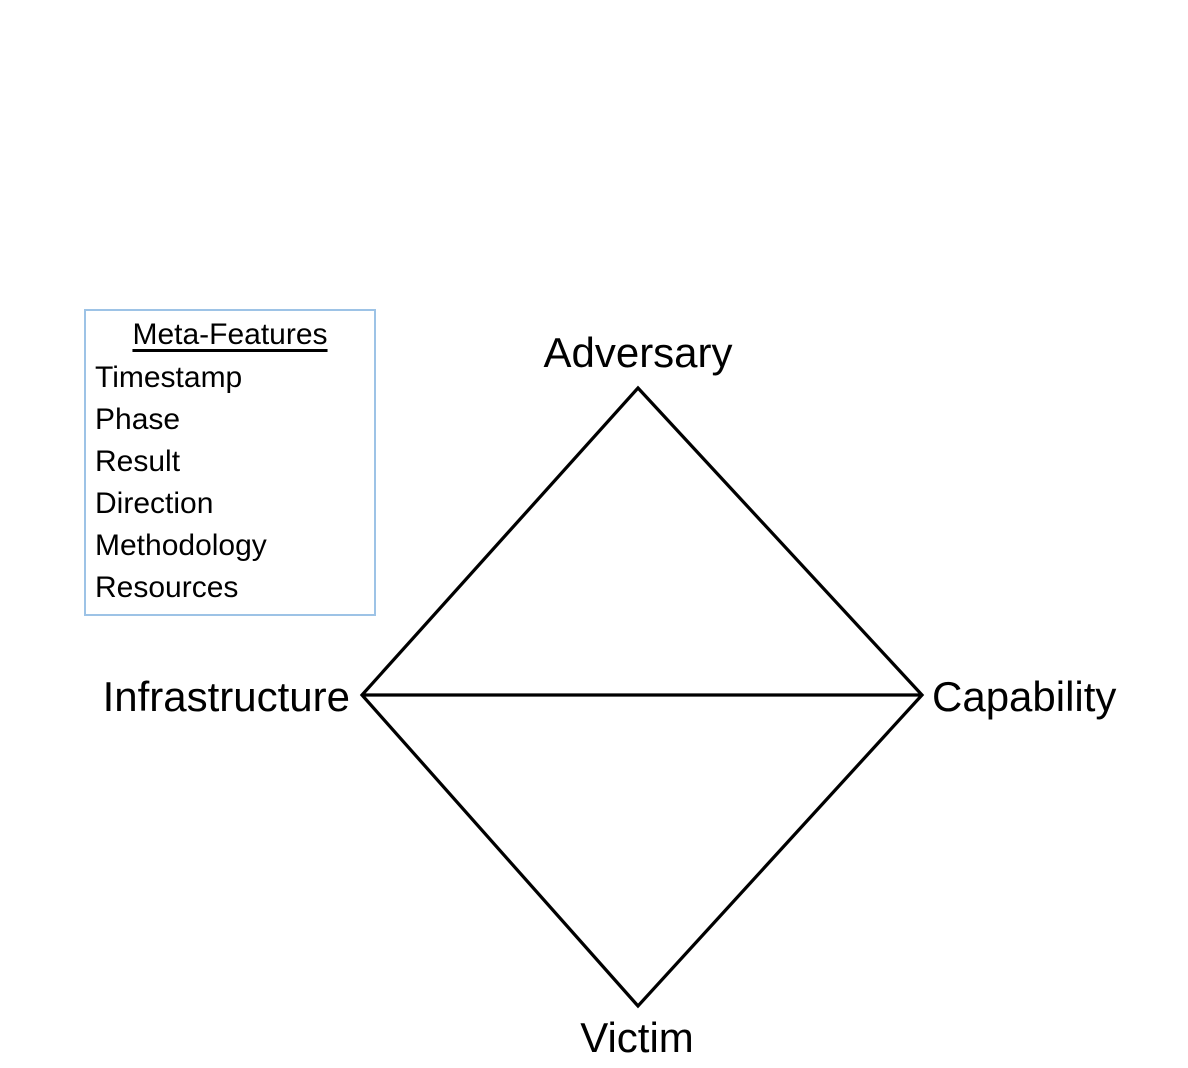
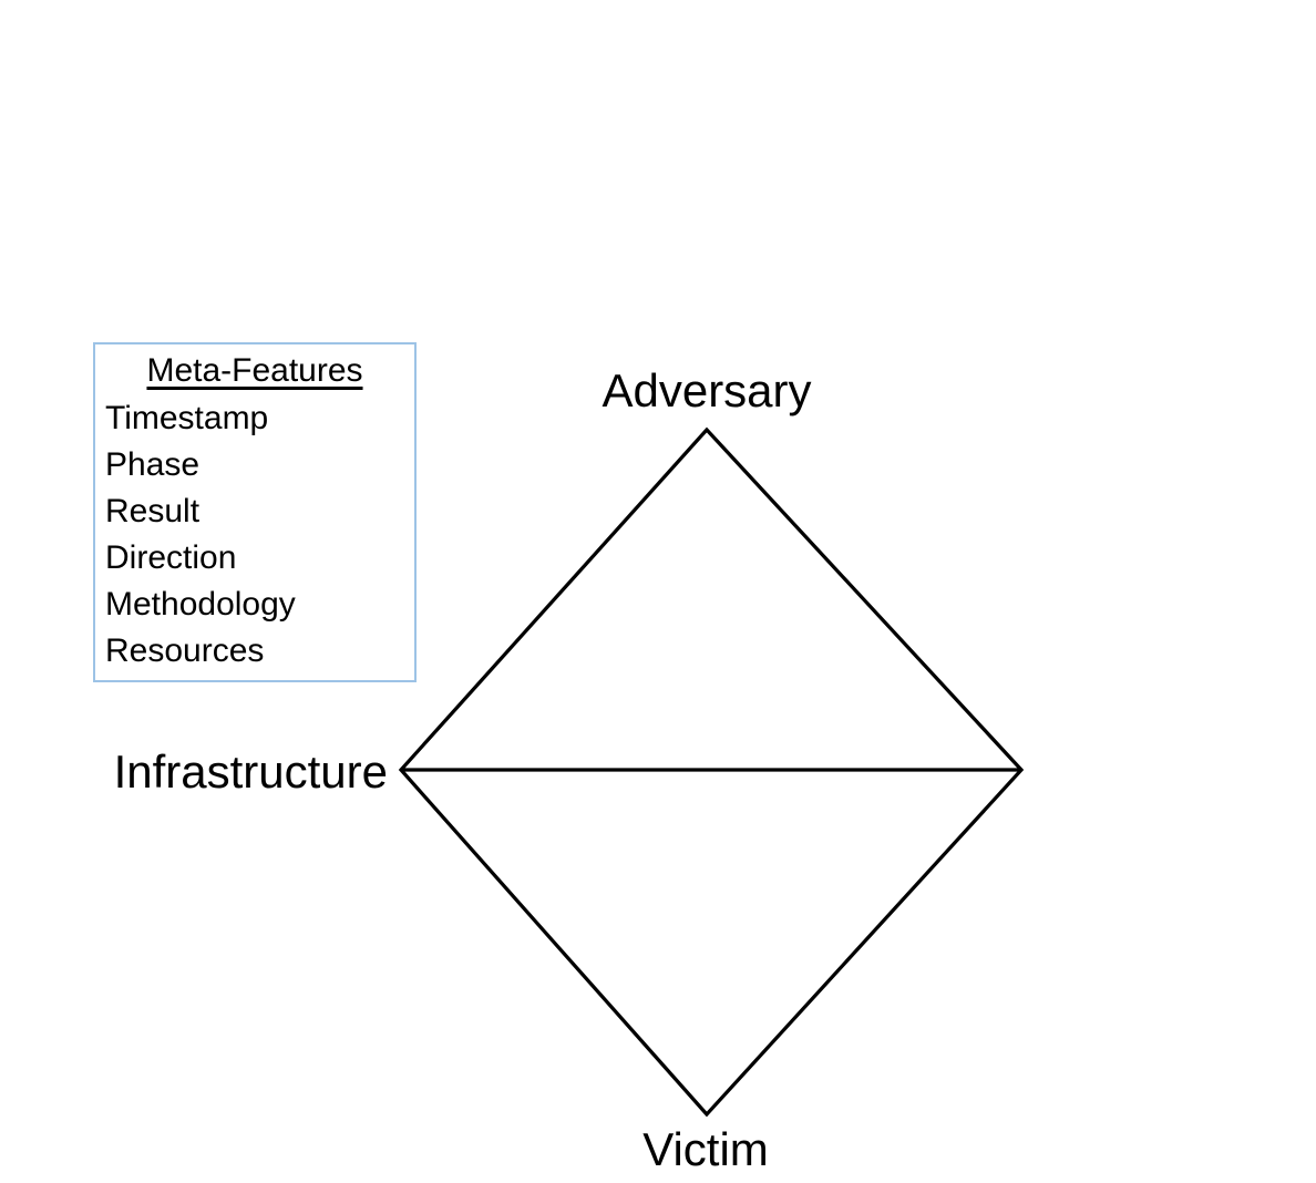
  Adversary
  Infrastructure
- Capability
  Victim
  Meta-Features
  Timestamp
  Phase
  Result
  Direction
  Methodology
  Resources
